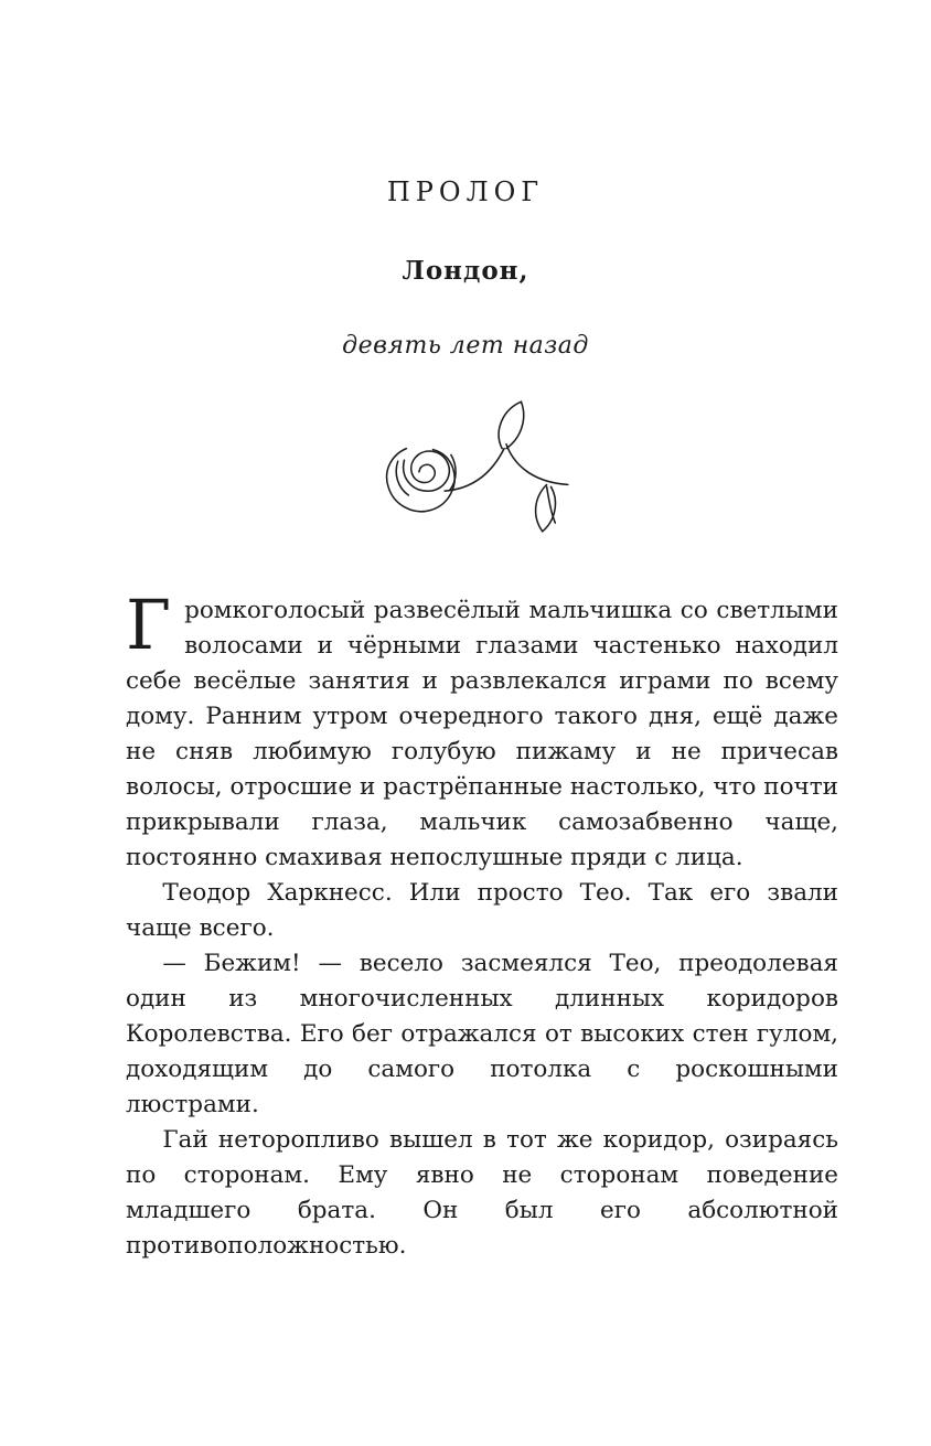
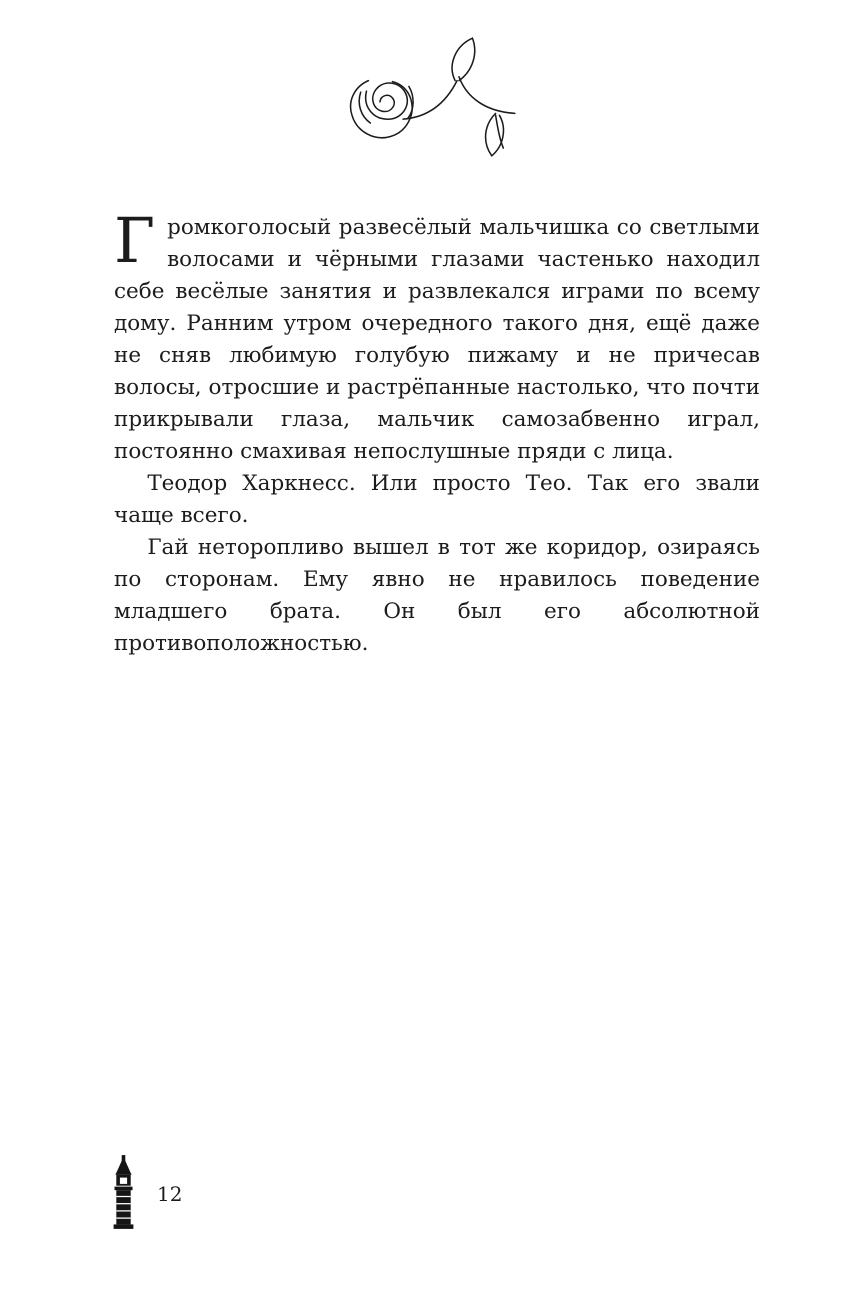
- ПРОЛОГ
- Лондон,
- девять лет назад
  Г
- ромкоголосый развесёлый мальчишка со светлыми волосами и чёрными глазами частенько находил себе весёлые занятия и развлекался играми по всему дому. Ранним утром очередного такого дня, ещё даже не сняв любимую голубую пижаму и не причесав волосы, отросшие и растрёпанные настолько, что почти прикрывали глаза, мальчик самозабвенно чаще, постоянно смахивая непослушные пряди с лица.
+ ромкоголосый развесёлый мальчишка со светлыми волосами и чёрными глазами частенько находил себе весёлые занятия и развлекался играми по всему дому. Ранним утром очередного такого дня, ещё даже не сняв любимую голубую пижаму и не причесав волосы, отросшие и растрёпанные настолько, что почти прикрывали глаза, мальчик самозабвенно играл, постоянно смахивая непослушные пряди с лица.
  Теодор Харкнесс. Или просто Тео. Так его звали чаще всего.
- — Бежим! — весело засмеялся Тео, преодолевая один из многочисленных длинных коридоров Королевства. Его бег отражался от высоких стен гулом, доходящим до самого потолка с роскошными люстрами.
- Гай неторопливо вышел в тот же коридор, озираясь по сторонам. Ему явно не сторонам поведение младшего брата. Он был его абсолютной противоположностью.
+ Гай неторопливо вышел в тот же коридор, озираясь по сторонам. Ему явно не нравилось поведение младшего брата. Он был его абсолютной противоположностью.
+ 12
